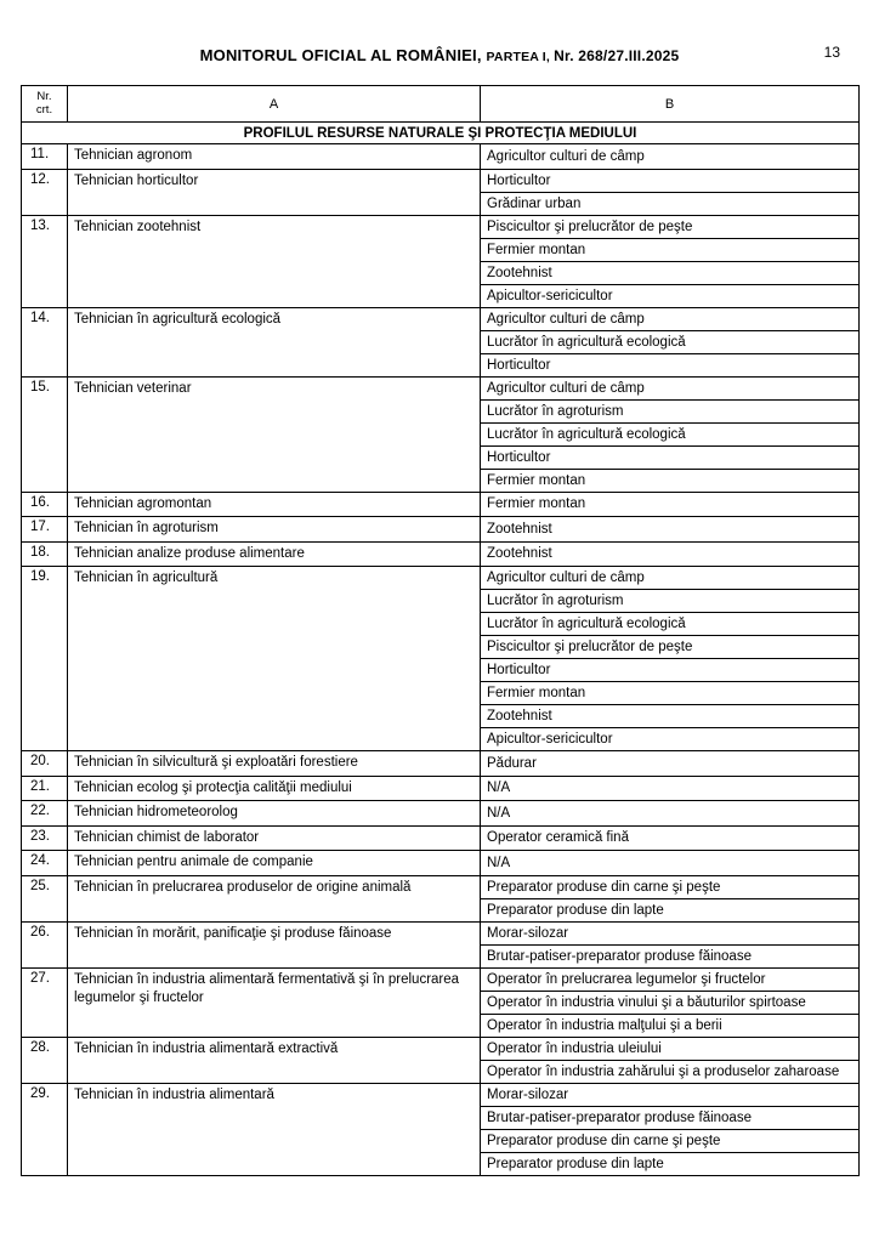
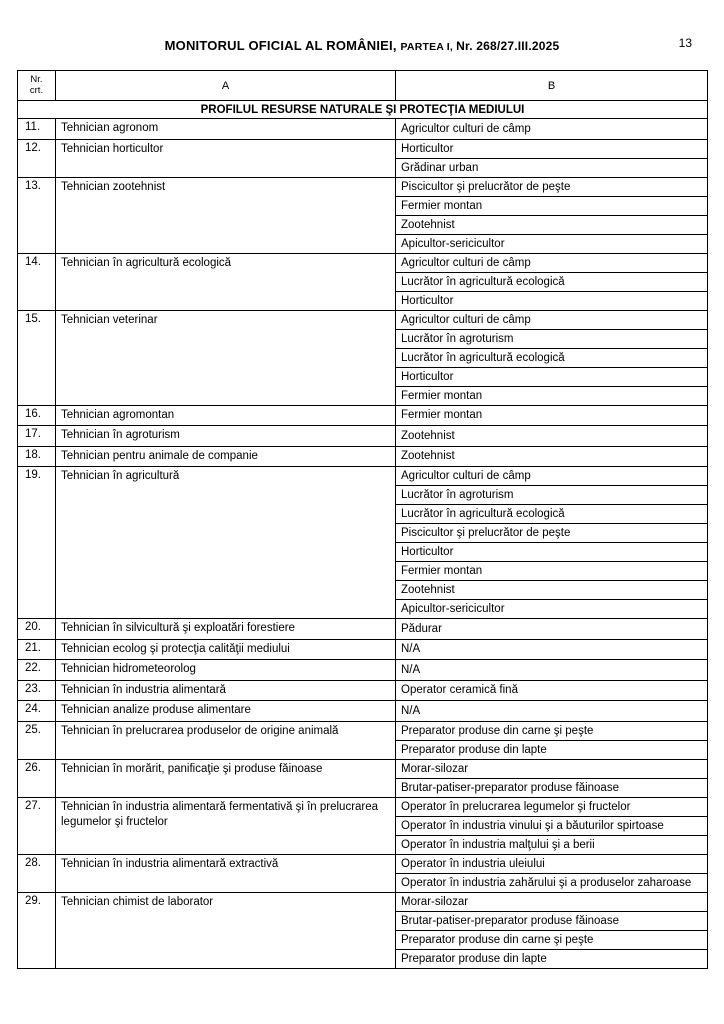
  MONITORUL OFICIAL AL ROMÂNIEI, PARTEA I, Nr. 268/27.III.2025
  13
  Nr. crt.	A	B
  PROFILUL RESURSE NATURALE ŞI PROTECŢIA MEDIULUI
  11.	Tehnician agronom	Agricultor culturi de câmp
  12.	Tehnician horticultor	Horticultor
  Grădinar urban
  13.	Tehnician zootehnist	Piscicultor şi prelucrător de peşte
  Fermier montan
  Zootehnist
  Apicultor-sericicultor
  14.	Tehnician în agricultură ecologică	Agricultor culturi de câmp
  Lucrător în agricultură ecologică
  Horticultor
  15.	Tehnician veterinar	Agricultor culturi de câmp
  Lucrător în agroturism
  Lucrător în agricultură ecologică
  Horticultor
  Fermier montan
  16.	Tehnician agromontan	Fermier montan
  17.	Tehnician în agroturism	Zootehnist
- 18.	Tehnician analize produse alimentare	Zootehnist
+ 18.	Tehnician pentru animale de companie	Zootehnist
  19.	Tehnician în agricultură	Agricultor culturi de câmp
  Lucrător în agroturism
  Lucrător în agricultură ecologică
  Piscicultor şi prelucrător de peşte
  Horticultor
  Fermier montan
  Zootehnist
  Apicultor-sericicultor
  20.	Tehnician în silvicultură şi exploatări forestiere	Pădurar
  21.	Tehnician ecolog şi protecţia calităţii mediului	N/A
  22.	Tehnician hidrometeorolog	N/A
- 23.	Tehnician chimist de laborator	Operator ceramică fină
+ 23.	Tehnician în industria alimentară	Operator ceramică fină
- 24.	Tehnician pentru animale de companie	N/A
+ 24.	Tehnician analize produse alimentare	N/A
  25.	Tehnician în prelucrarea produselor de origine animală	Preparator produse din carne şi peşte
  Preparator produse din lapte
  26.	Tehnician în morărit, panificaţie şi produse făinoase	Morar-silozar
  Brutar-patiser-preparator produse făinoase
  27.	Tehnician în industria alimentară fermentativă şi în prelucrarea legumelor şi fructelor	Operator în prelucrarea legumelor şi fructelor
  Operator în industria vinului şi a băuturilor spirtoase
  Operator în industria malţului şi a berii
  28.	Tehnician în industria alimentară extractivă	Operator în industria uleiului
  Operator în industria zahărului şi a produselor zaharoase
- 29.	Tehnician în industria alimentară	Morar-silozar
+ 29.	Tehnician chimist de laborator	Morar-silozar
  Brutar-patiser-preparator produse făinoase
  Preparator produse din carne şi peşte
  Preparator produse din lapte
